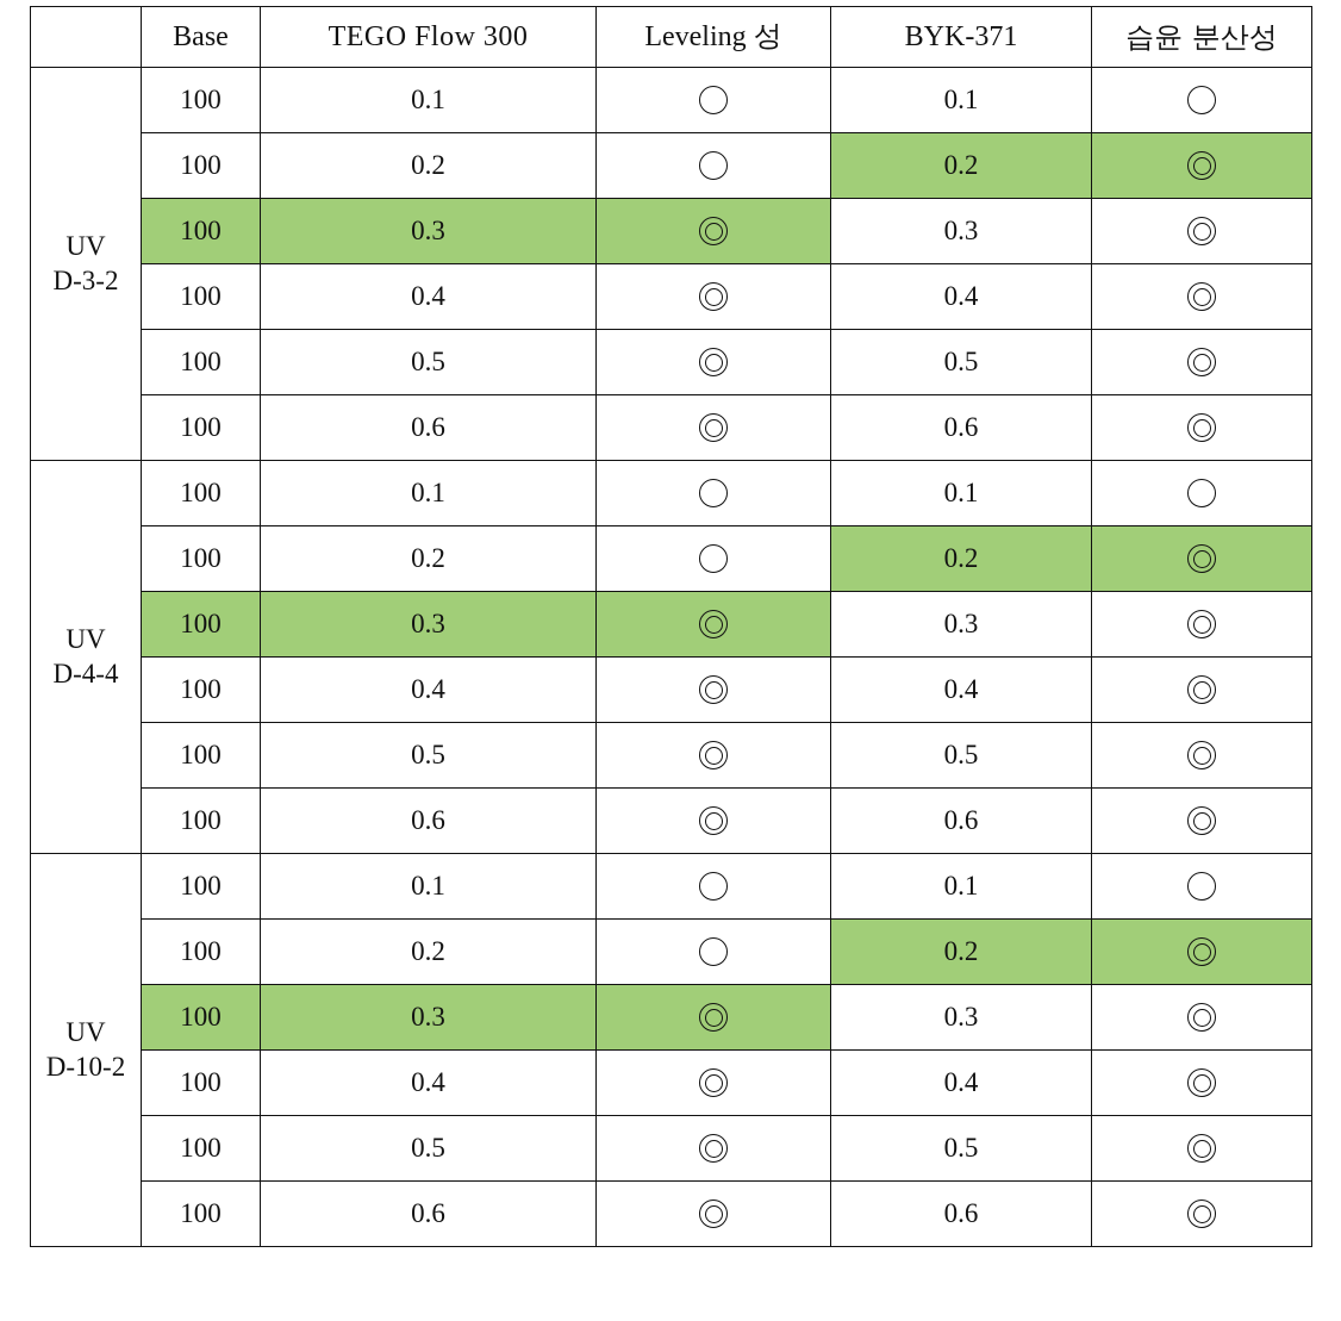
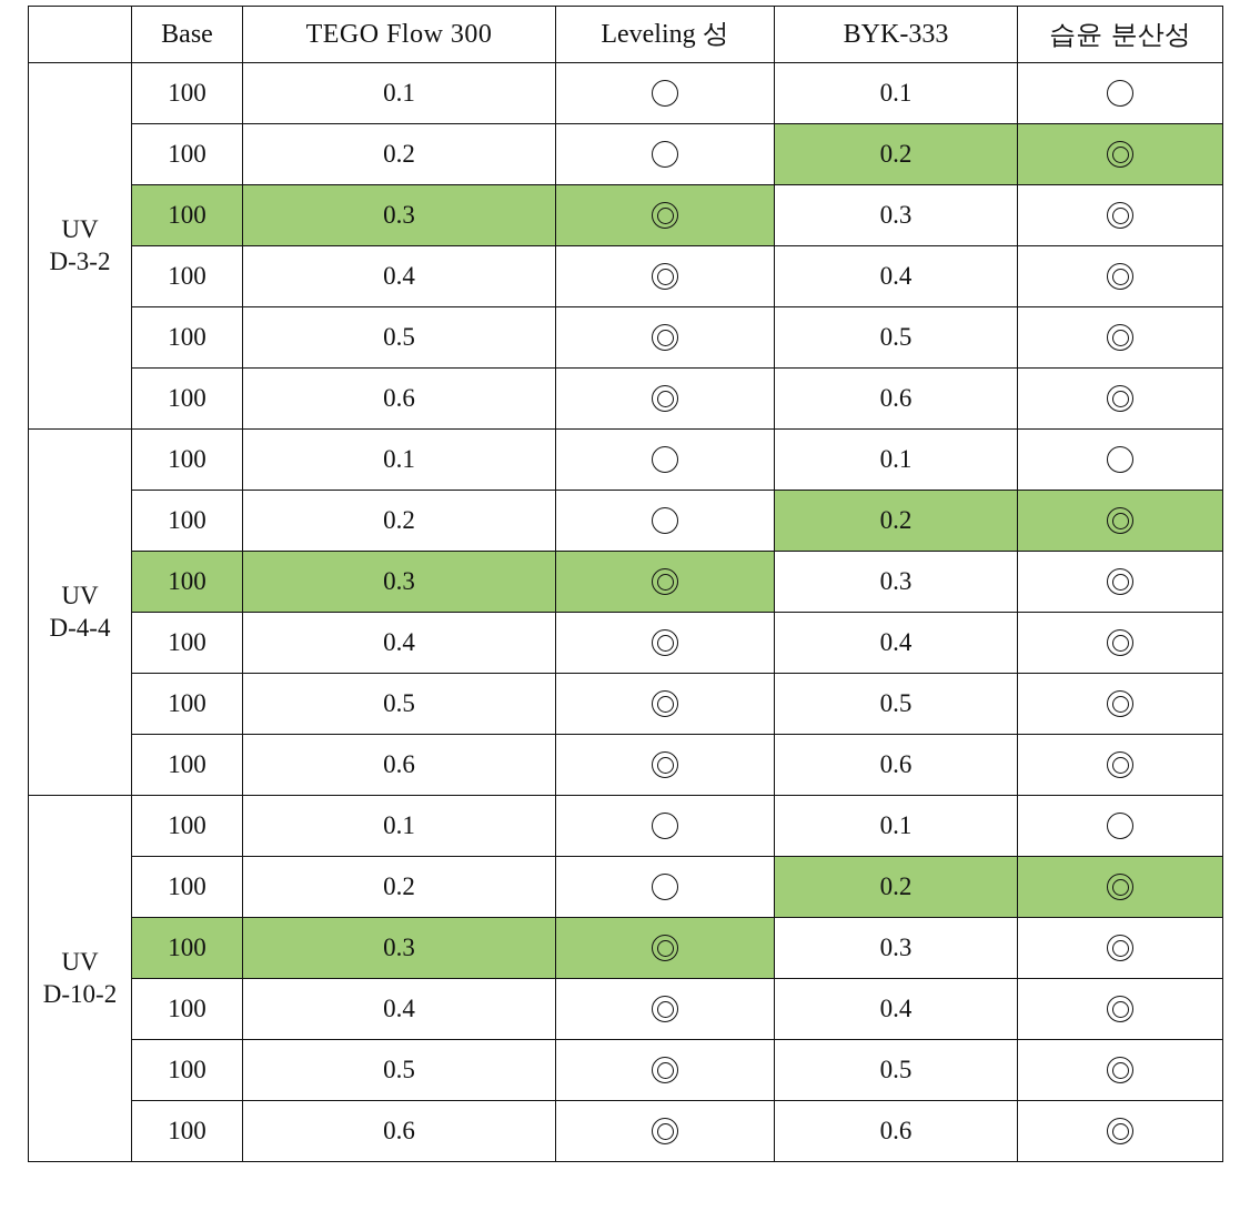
- 	Base	TEGO Flow 300	Leveling 성	BYK-371	습윤 분산성
+ 	Base	TEGO Flow 300	Leveling 성	BYK-333	습윤 분산성
  UVD-3-2	100	0.1		0.1
  100	0.2		0.2
  100	0.3		0.3
  100	0.4		0.4
  100	0.5		0.5
  100	0.6		0.6
  UVD-4-4	100	0.1		0.1
  100	0.2		0.2
  100	0.3		0.3
  100	0.4		0.4
  100	0.5		0.5
  100	0.6		0.6
  UVD-10-2	100	0.1		0.1
  100	0.2		0.2
  100	0.3		0.3
  100	0.4		0.4
  100	0.5		0.5
  100	0.6		0.6
